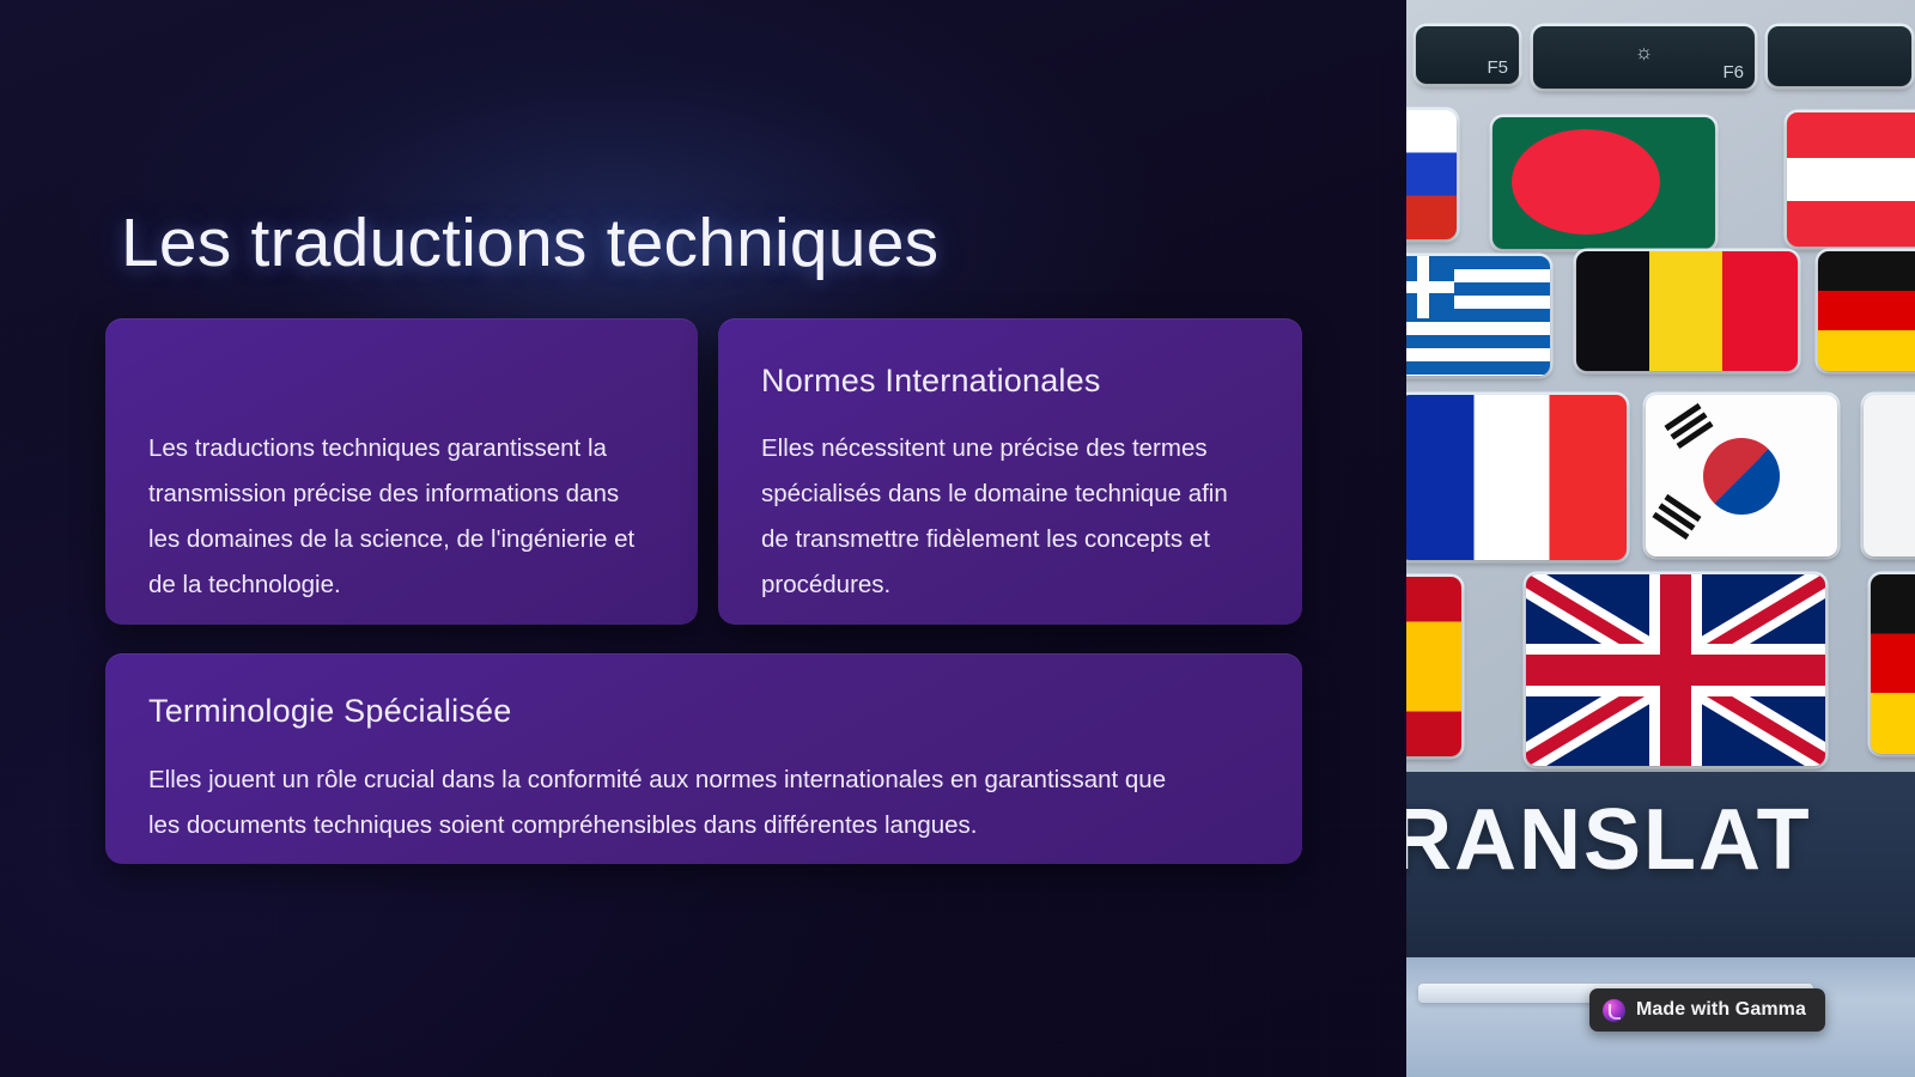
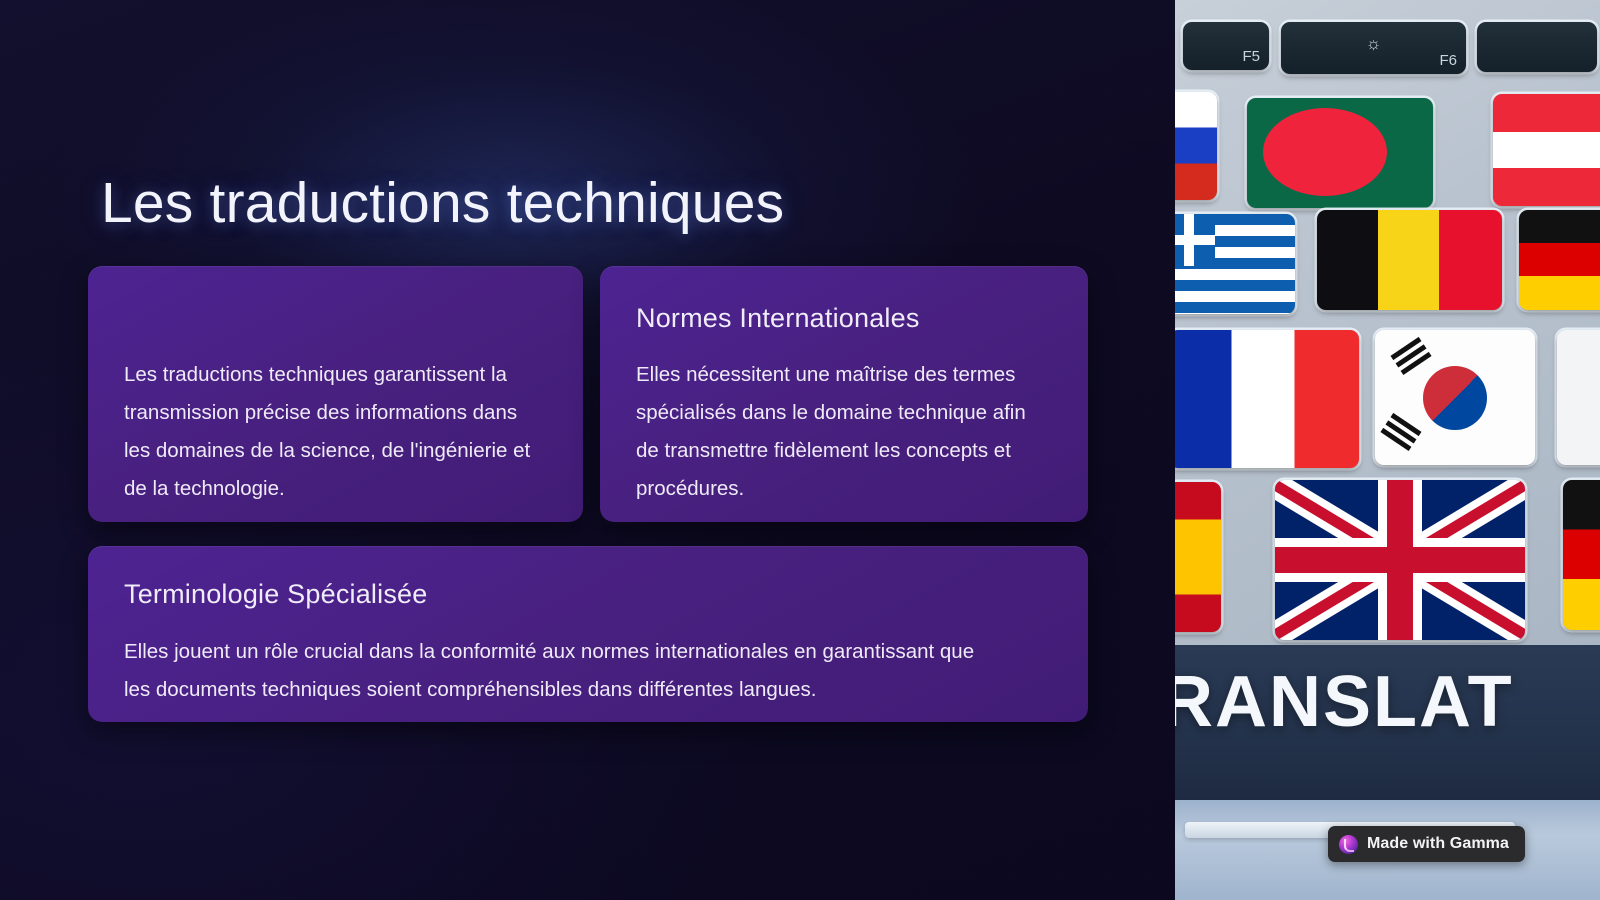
  Les traductions techniques
  Les traductions techniques garantissent la transmission précise des informations dans les domaines de la science, de l'ingénierie et de la technologie.
  Normes Internationales
- Elles nécessitent une précise des termes spécialisés dans le domaine technique afin de transmettre fidèlement les concepts et procédures.
+ Elles nécessitent une maîtrise des termes spécialisés dans le domaine technique afin de transmettre fidèlement les concepts et procédures.
  Terminologie Spécialisée
  Elles jouent un rôle crucial dans la conformité aux normes internationales en garantissant que les documents techniques soient compréhensibles dans différentes langues.
  F5
  ☼
  F6
  RANSLAT
  Made with Gamma
